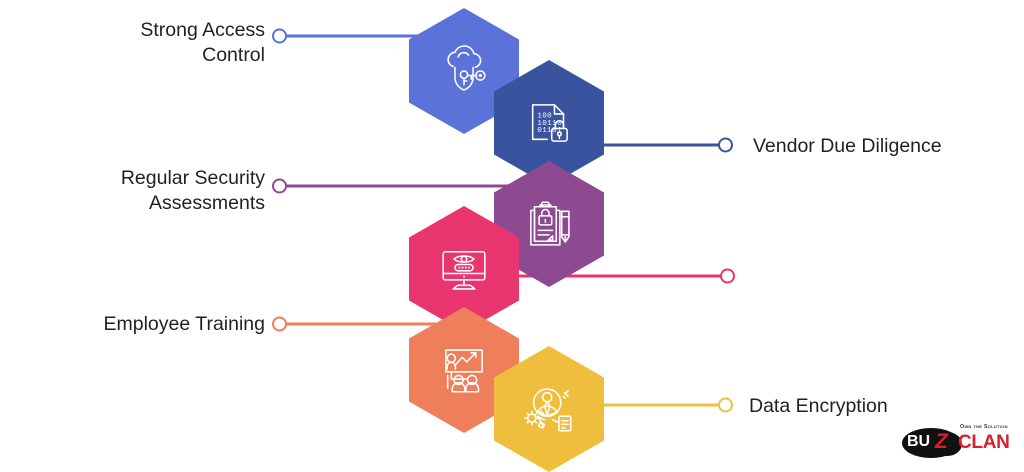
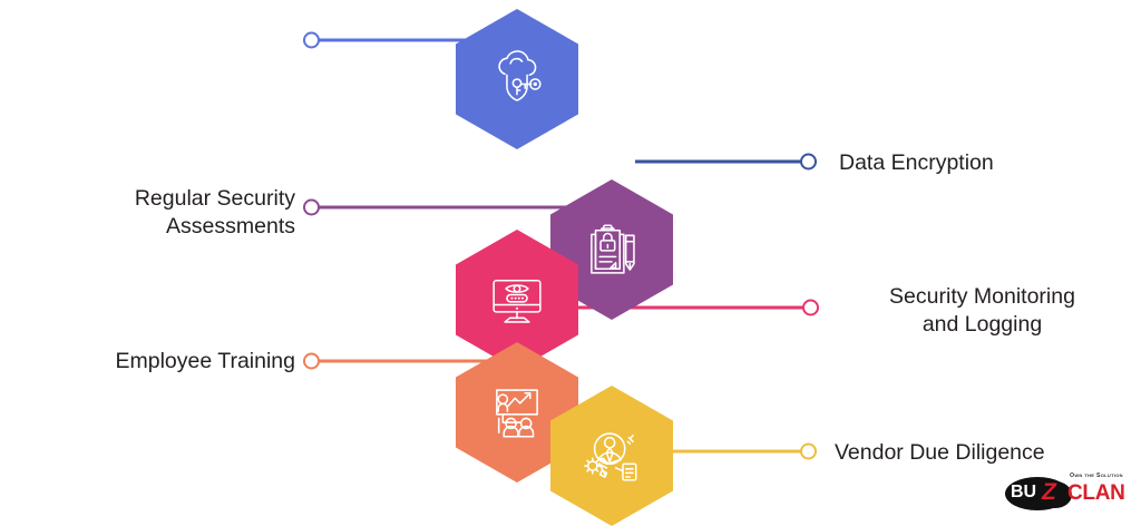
- 100
- 10110
- 01101
- Strong Access
- Control
- Vendor Due Diligence
+ Data Encryption
  Regular Security
  Assessments
+ Security Monitoring
+ and Logging
  Employee Training
- Data Encryption
+ Vendor Due Diligence
  BU
  Z
  CLAN
